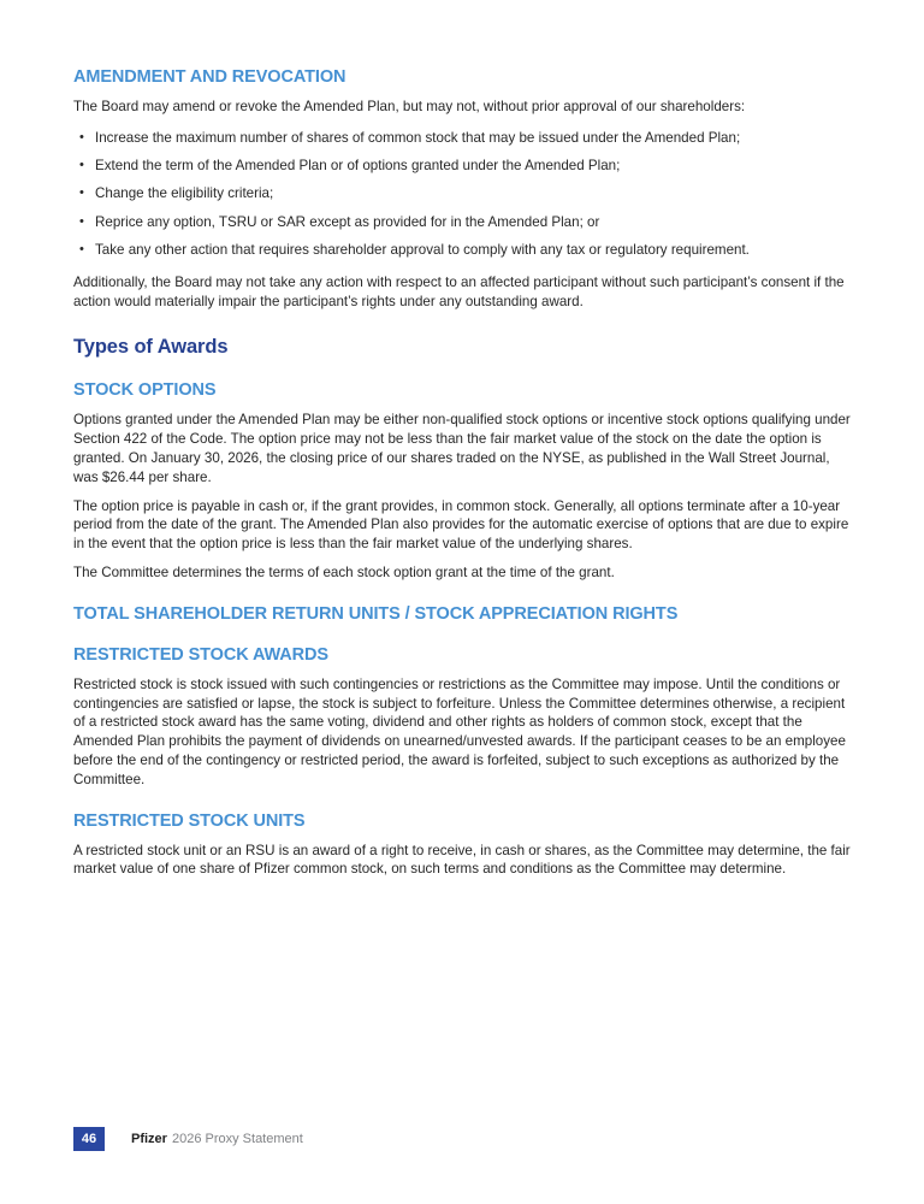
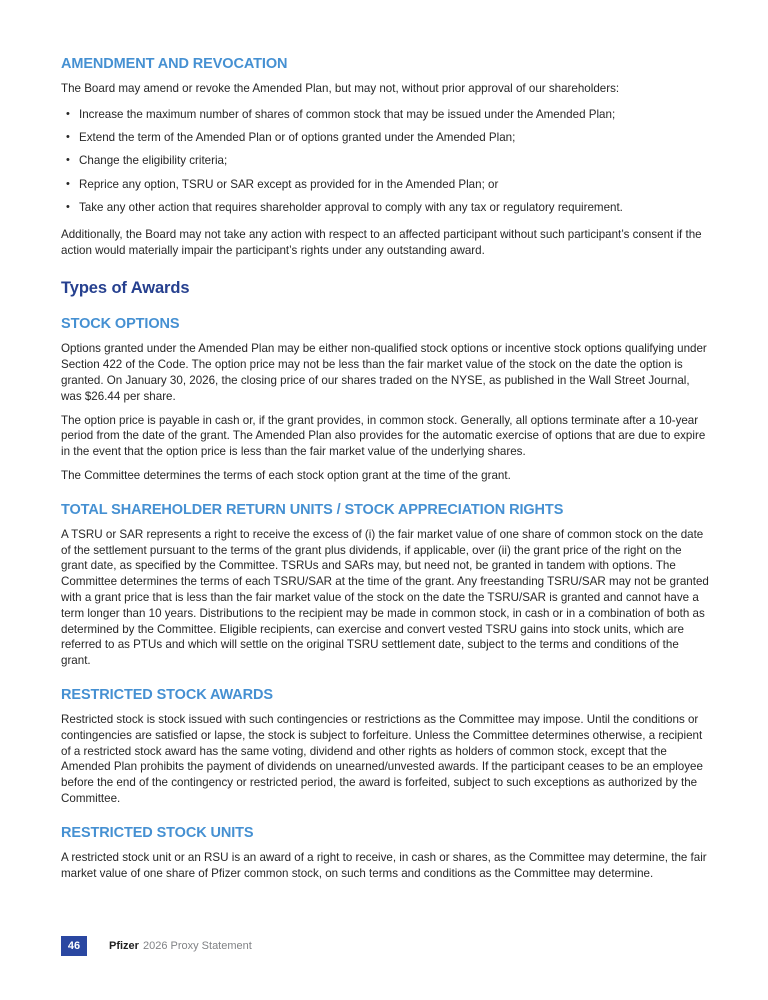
  AMENDMENT AND REVOCATION
  The Board may amend or revoke the Amended Plan, but may not, without prior approval of our shareholders:
  •
  Increase the maximum number of shares of common stock that may be issued under the Amended Plan;
  •
  Extend the term of the Amended Plan or of options granted under the Amended Plan;
  •
  Change the eligibility criteria;
  •
  Reprice any option, TSRU or SAR except as provided for in the Amended Plan; or
  •
  Take any other action that requires shareholder approval to comply with any tax or regulatory requirement.
  Additionally, the Board may not take any action with respect to an affected participant without such participant’s consent if the action would materially impair the participant’s rights under any outstanding award.
  Types of Awards
  STOCK OPTIONS
  Options granted under the Amended Plan may be either non-qualified stock options or incentive stock options qualifying under Section 422 of the Code. The option price may not be less than the fair market value of the stock on the date the option is granted. On January 30, 2026, the closing price of our shares traded on the NYSE, as published in the Wall Street Journal, was $26.44 per share.
  The option price is payable in cash or, if the grant provides, in common stock. Generally, all options terminate after a 10-year period from the date of the grant. The Amended Plan also provides for the automatic exercise of options that are due to expire in the event that the option price is less than the fair market value of the underlying shares.
  The Committee determines the terms of each stock option grant at the time of the grant.
  TOTAL SHAREHOLDER RETURN UNITS / STOCK APPRECIATION RIGHTS
+ A TSRU or SAR represents a right to receive the excess of (i) the fair market value of one share of common stock on the date of the settlement pursuant to the terms of the grant plus dividends, if applicable, over (ii) the grant price of the right on the grant date, as specified by the Committee. TSRUs and SARs may, but need not, be granted in tandem with options. The Committee determines the terms of each TSRU/SAR at the time of the grant. Any freestanding TSRU/SAR may not be granted with a grant price that is less than the fair market value of the stock on the date the TSRU/SAR is granted and cannot have a term longer than 10 years. Distributions to the recipient may be made in common stock, in cash or in a combination of both as determined by the Committee. Eligible recipients, can exercise and convert vested TSRU gains into stock units, which are referred to as PTUs and which will settle on the original TSRU settlement date, subject to the terms and conditions of the grant.
  RESTRICTED STOCK AWARDS
  Restricted stock is stock issued with such contingencies or restrictions as the Committee may impose. Until the conditions or contingencies are satisfied or lapse, the stock is subject to forfeiture. Unless the Committee determines otherwise, a recipient of a restricted stock award has the same voting, dividend and other rights as holders of common stock, except that the Amended Plan prohibits the payment of dividends on unearned/unvested awards. If the participant ceases to be an employee before the end of the contingency or restricted period, the award is forfeited, subject to such exceptions as authorized by the Committee.
  RESTRICTED STOCK UNITS
  A restricted stock unit or an RSU is an award of a right to receive, in cash or shares, as the Committee may determine, the fair market value of one share of Pfizer common stock, on such terms and conditions as the Committee may determine.
  46
  Pfizer
  2026 Proxy Statement
